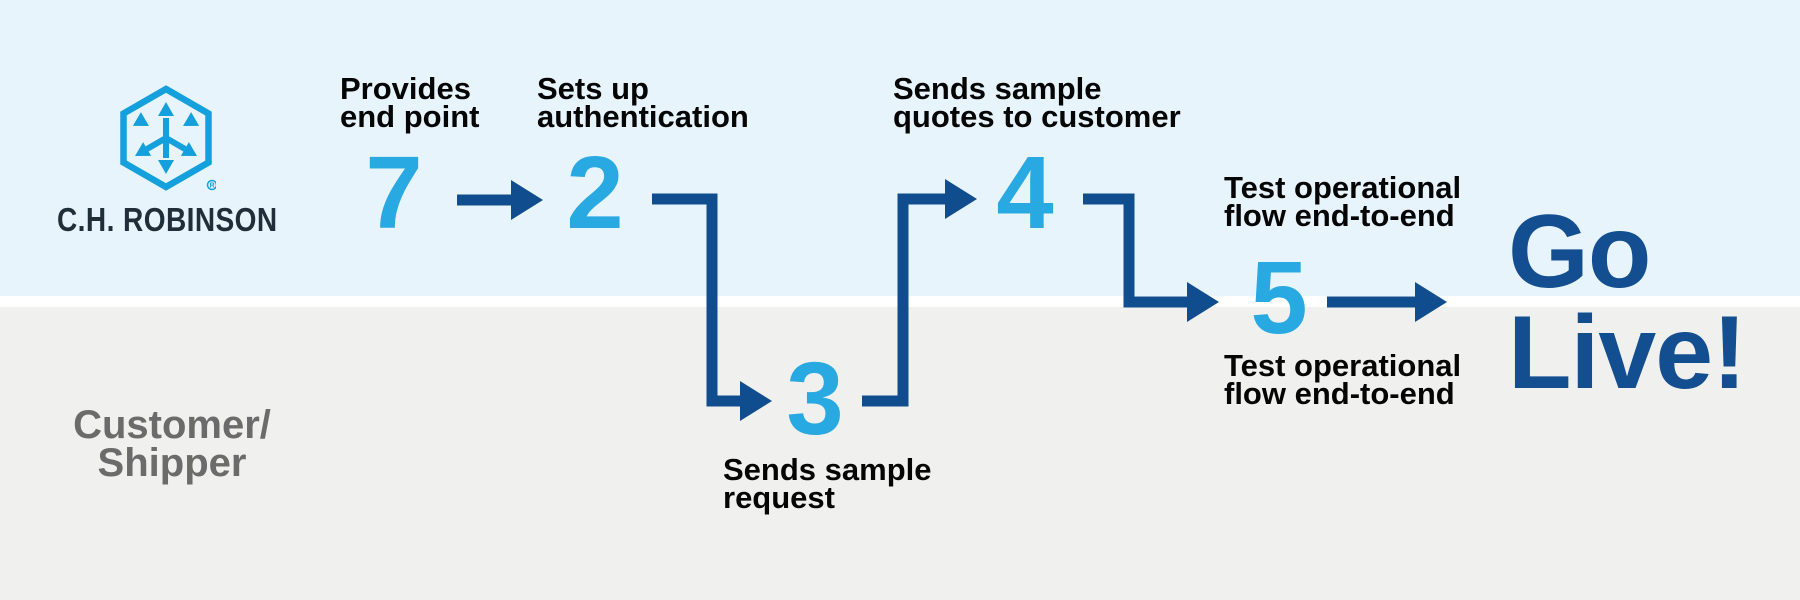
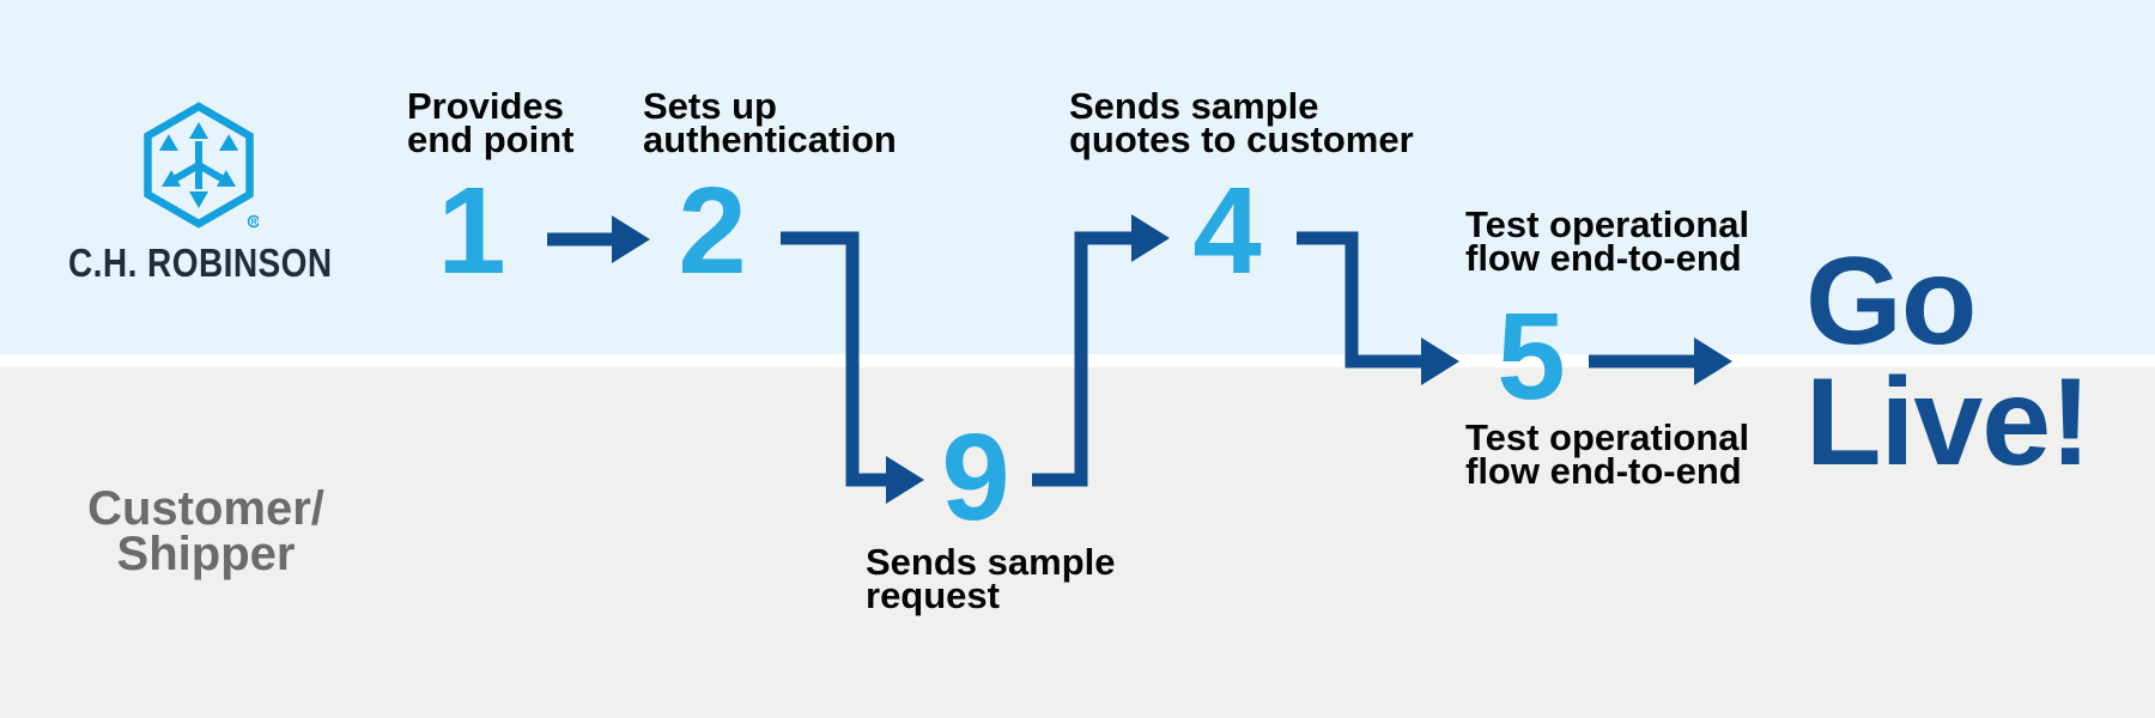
  C.H. ROBINSON
  Provides
  end point
- 7
+ 1
  Sets up
  authentication
  2
- 3
+ 9
  Sends sample
  request
  Sends sample
  quotes to customer
  4
  Test operational
  flow end-to-end
  5
  Test operational
  flow end-to-end
  Go
  Live!
  Customer/
  Shipper
